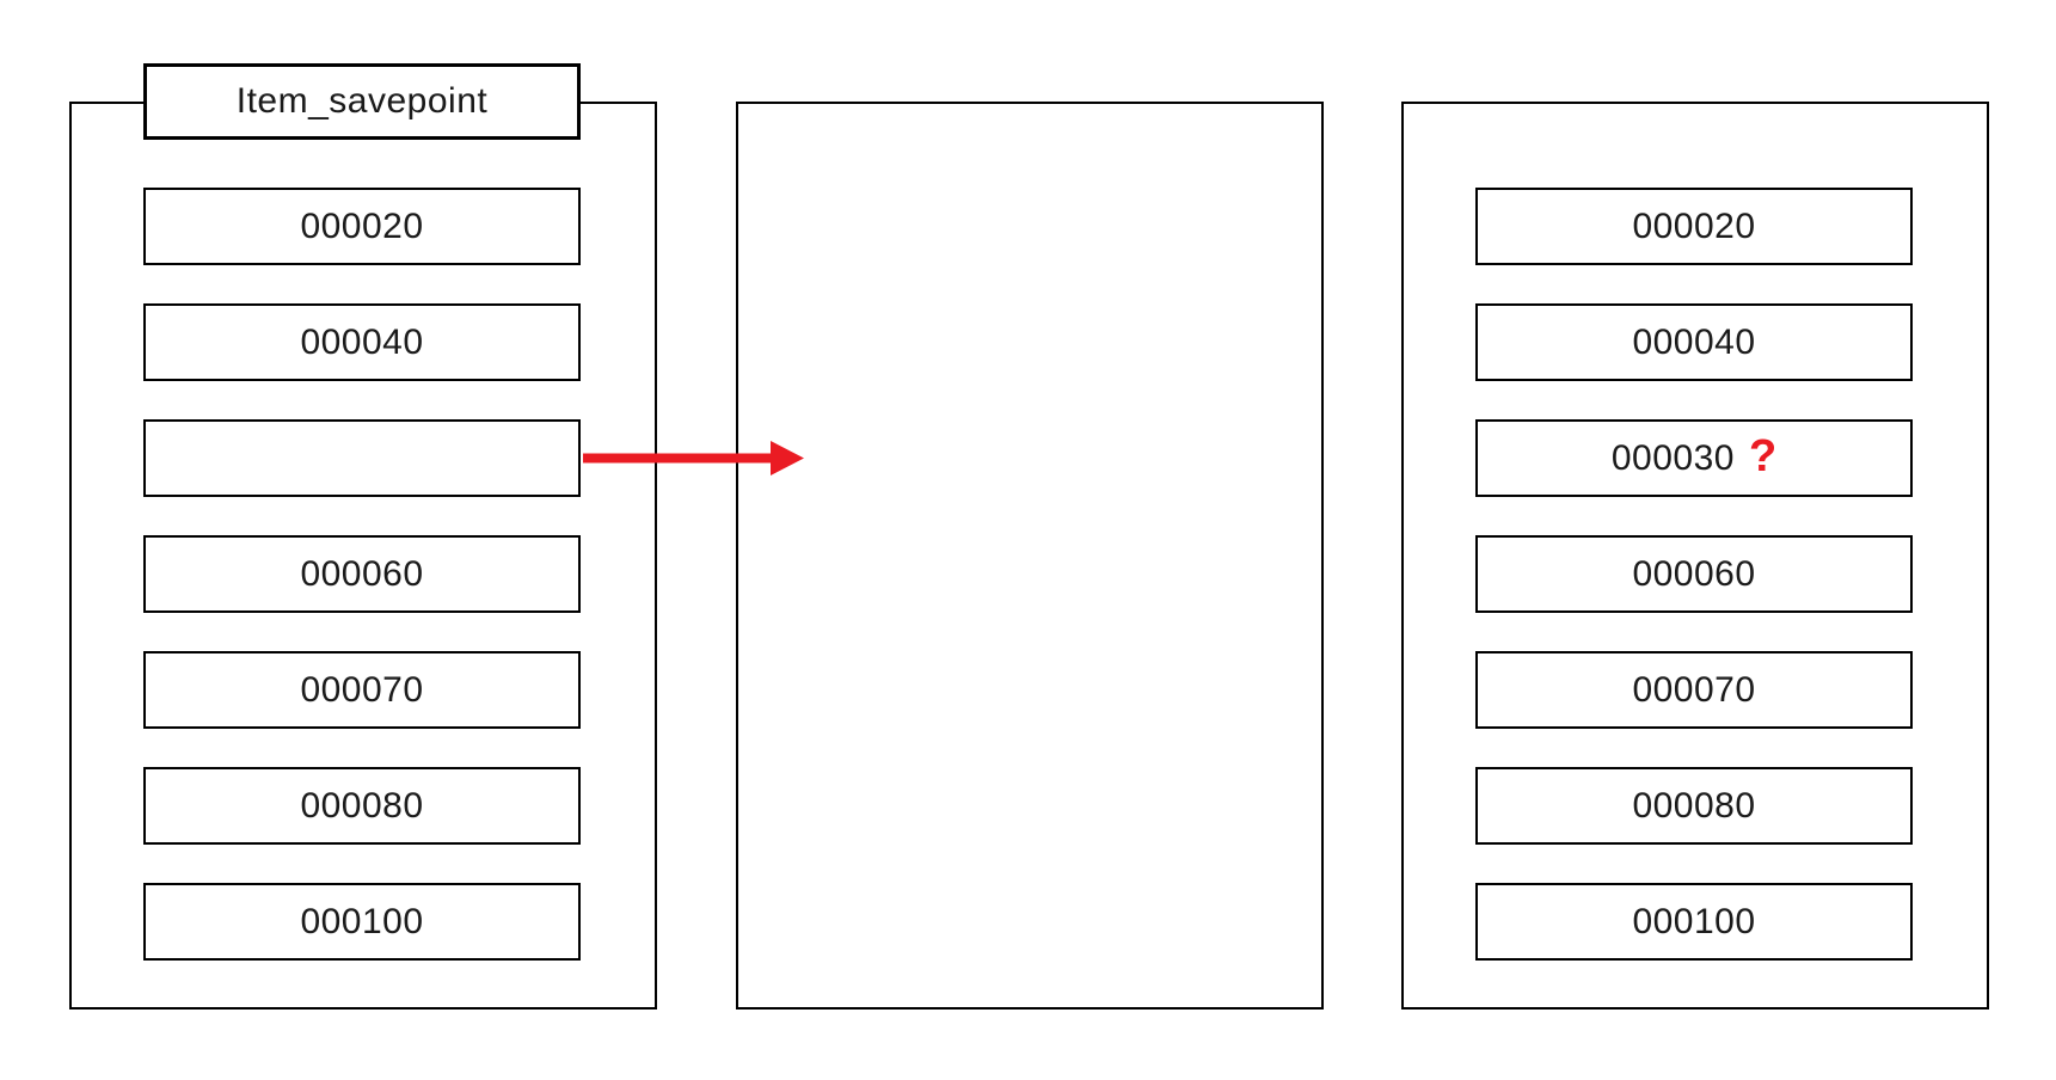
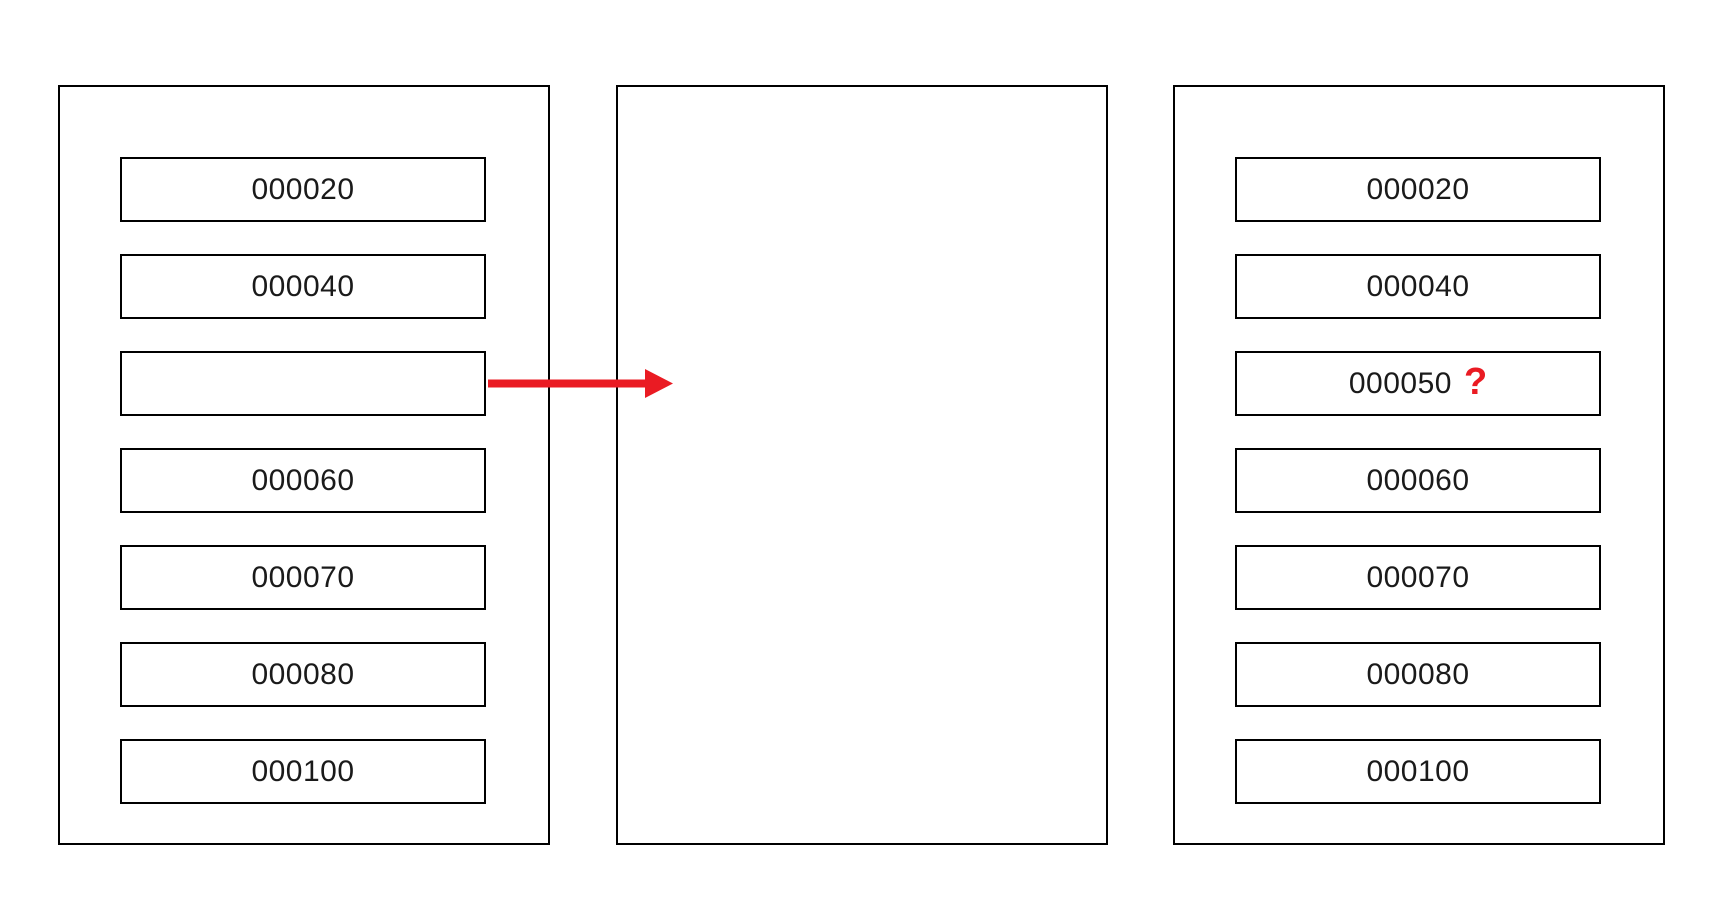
- Item_savepoint
  000020
  000040
  000060
  000070
  000080
  000100
  000020
  000040
- 000030
+ 000050
  ?
  000060
  000070
  000080
  000100
